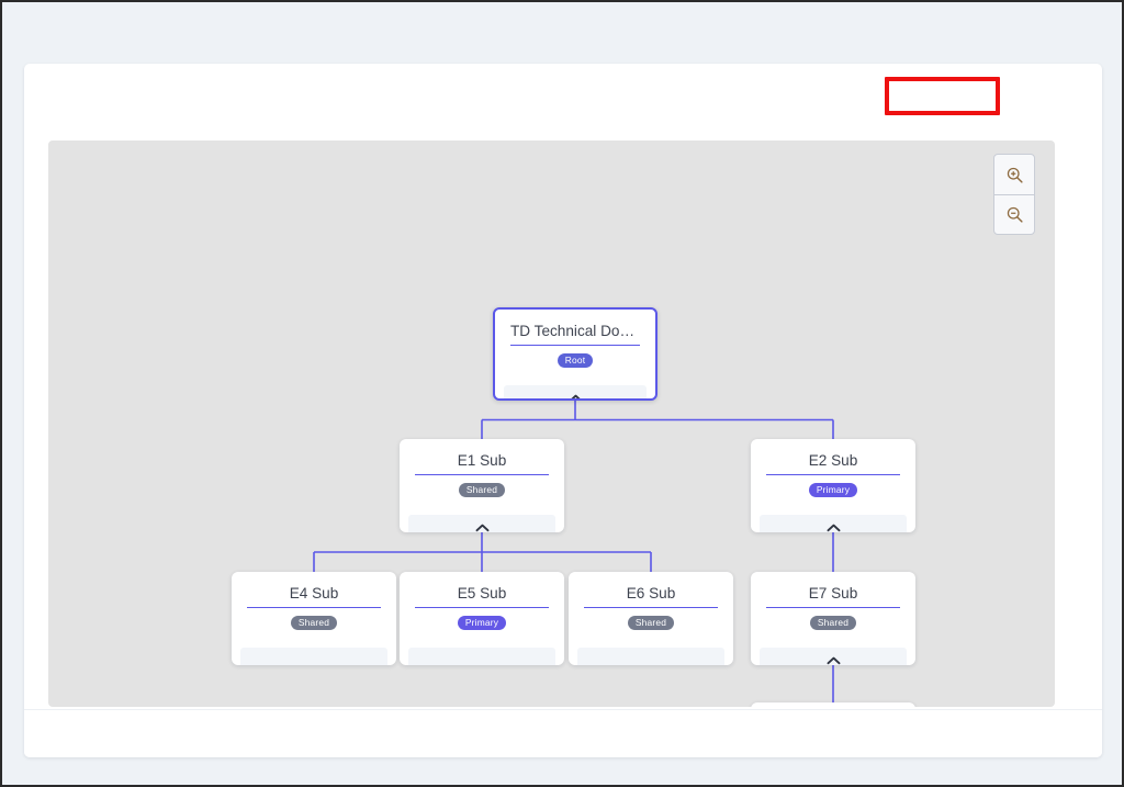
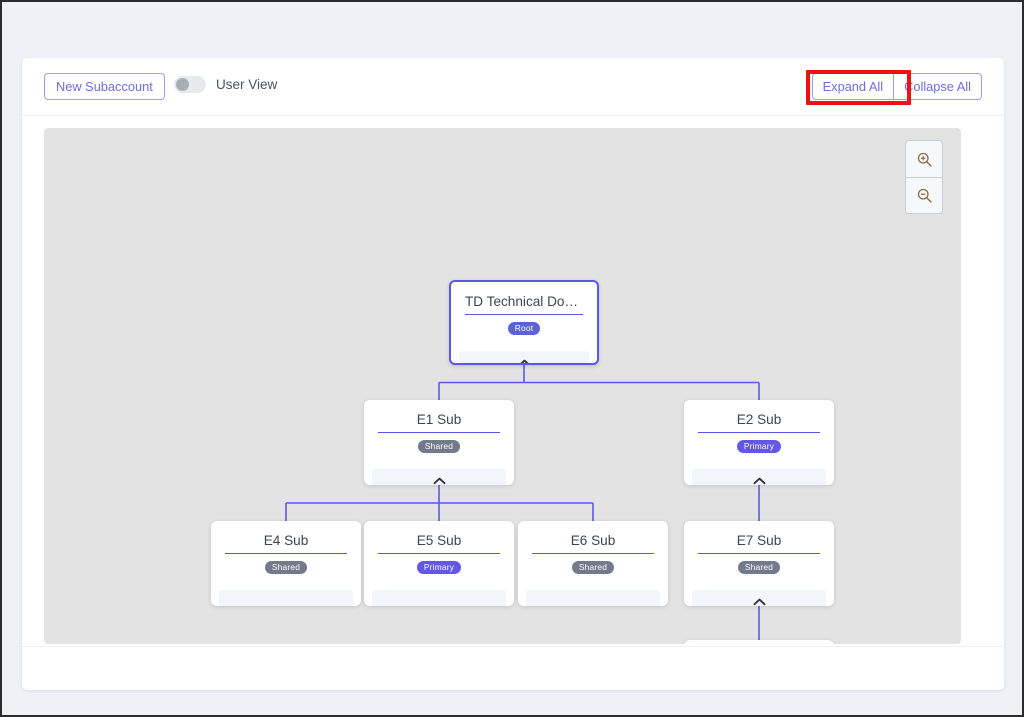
+ New Subaccount
+ User View
+ Expand All
+ Collapse All
  TD Technical Docu.
  Root
  E1 Sub
  Shared
  E2 Sub
  Primary
  E4 Sub
  Shared
  E5 Sub
  Primary
  E6 Sub
  Shared
  E7 Sub
  Shared
